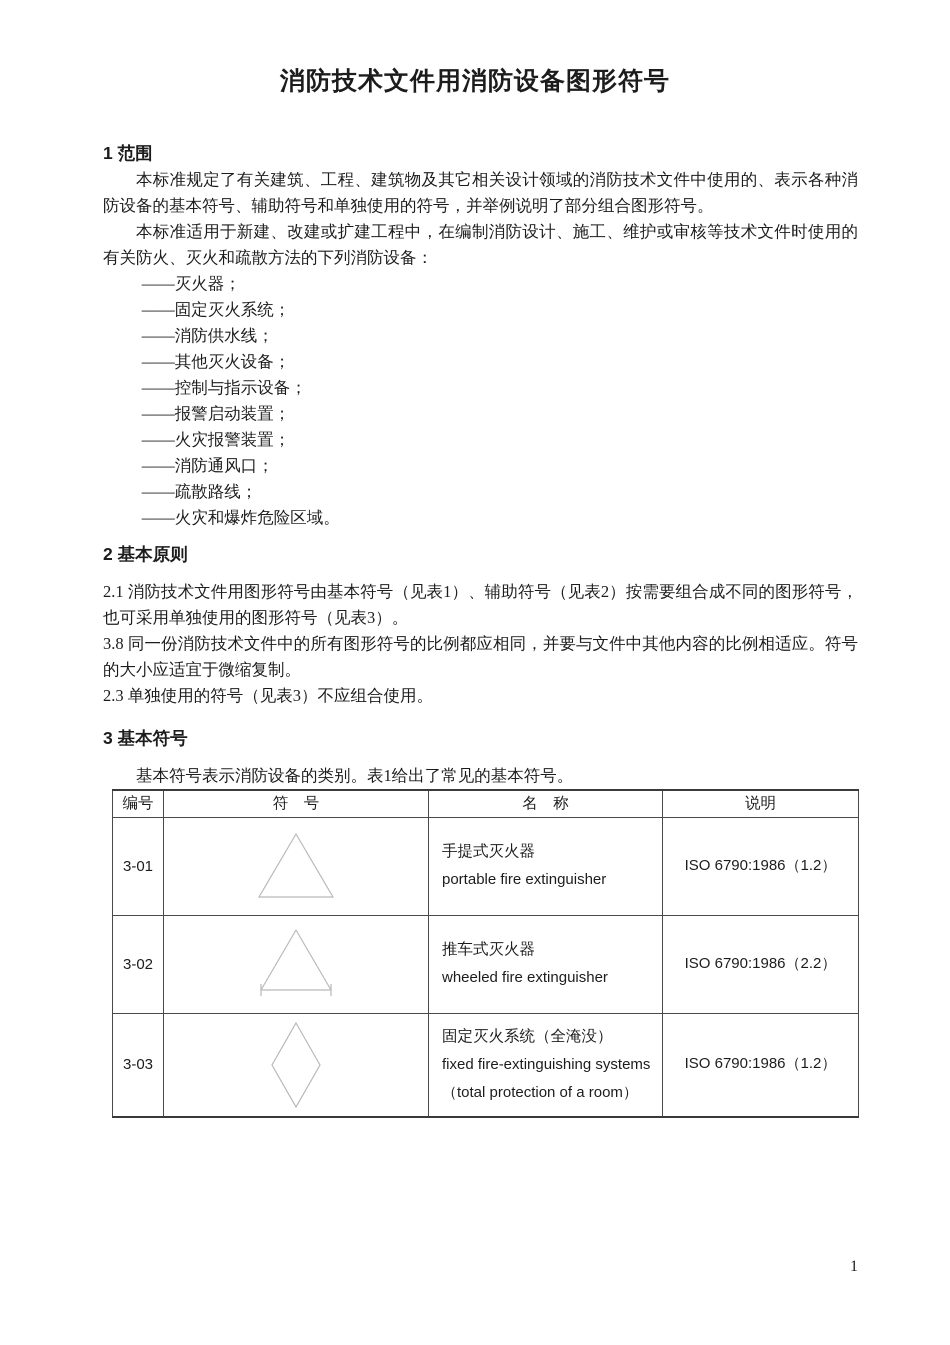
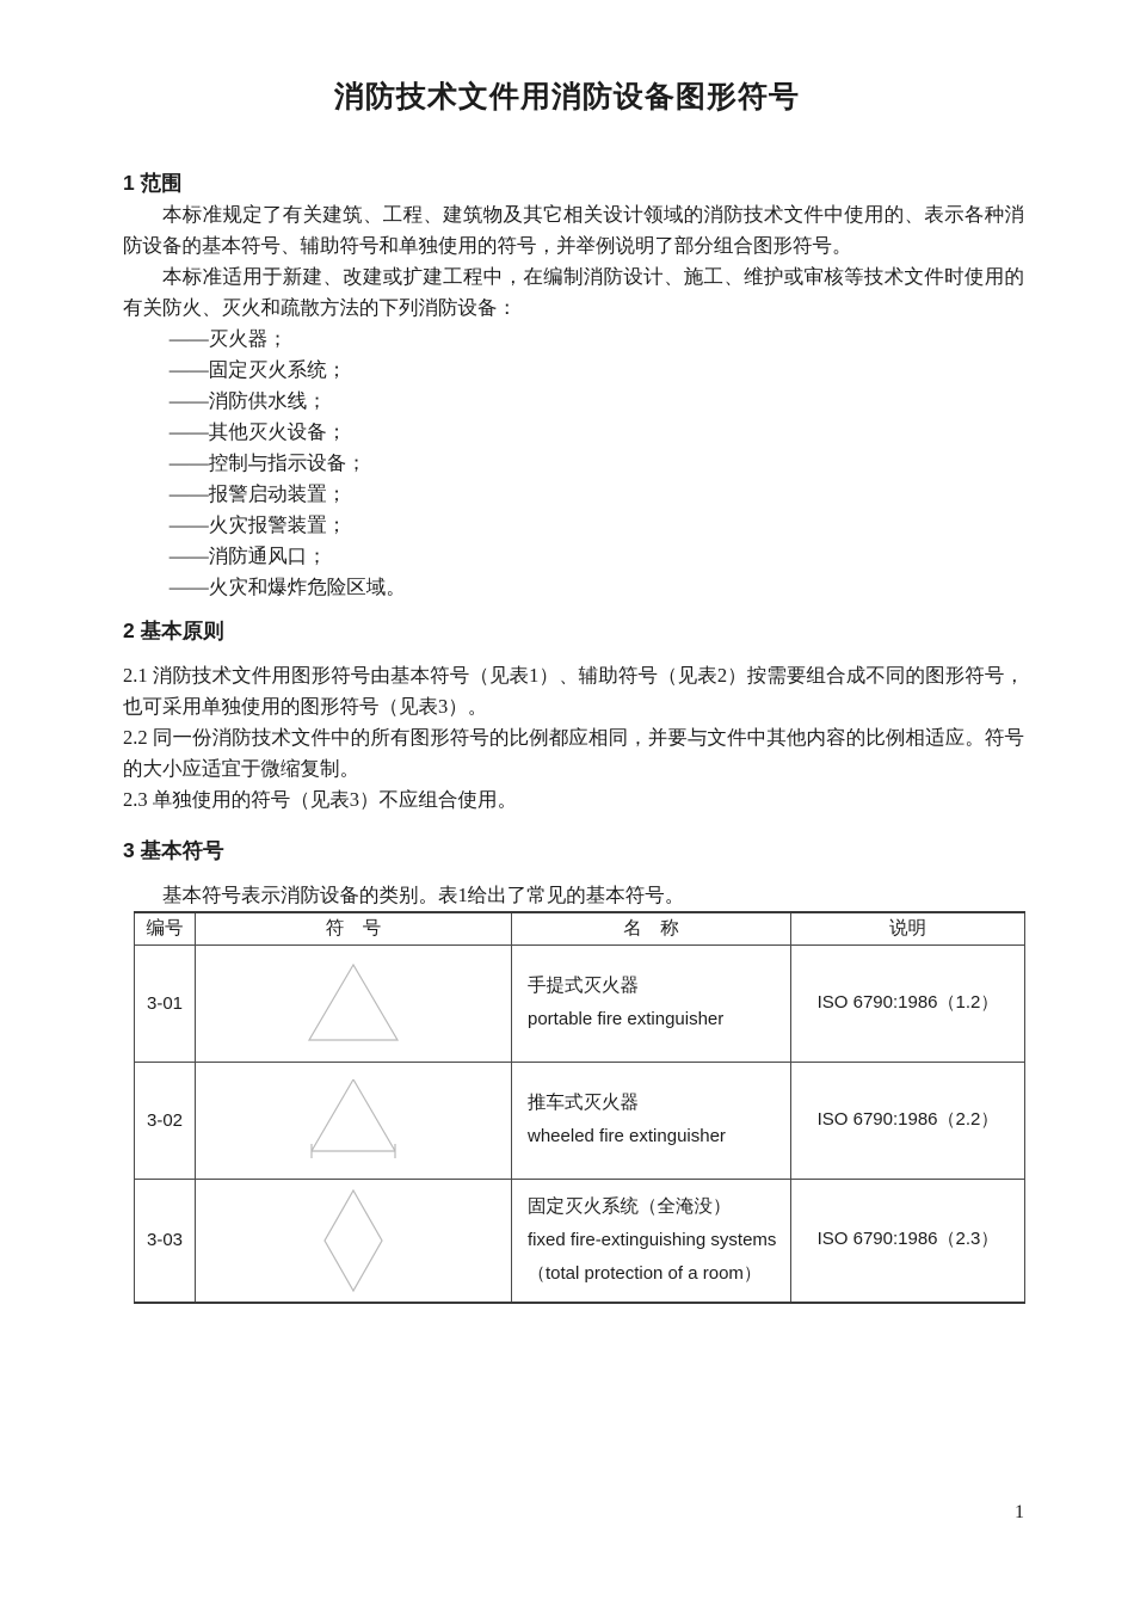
  消防技术文件用消防设备图形符号
  1 范围
  本标准规定了有关建筑、工程、建筑物及其它相关设计领域的消防技术文件中使用的、表示各种消防设备的基本符号、辅助符号和单独使用的符号，并举例说明了部分组合图形符号。
  本标准适用于新建、改建或扩建工程中，在编制消防设计、施工、维护或审核等技术文件时使用的有关防火、灭火和疏散方法的下列消防设备：
  ——灭火器；
  ——固定灭火系统；
  ——消防供水线；
  ——其他灭火设备；
  ——控制与指示设备；
  ——报警启动装置；
  ——火灾报警装置；
  ——消防通风口；
- ——疏散路线；
  ——火灾和爆炸危险区域。
  2 基本原则
  2.1 消防技术文件用图形符号由基本符号（见表1）、辅助符号（见表2）按需要组合成不同的图形符号，也可采用单独使用的图形符号（见表3）。
- 3.8 同一份消防技术文件中的所有图形符号的比例都应相同，并要与文件中其他内容的比例相适应。符号的大小应适宜于微缩复制。
+ 2.2 同一份消防技术文件中的所有图形符号的比例都应相同，并要与文件中其他内容的比例相适应。符号的大小应适宜于微缩复制。
  2.3 单独使用的符号（见表3）不应组合使用。
  3 基本符号
  基本符号表示消防设备的类别。表1给出了常见的基本符号。
  编号	符 号	名 称	说明
  3-01		手提式灭火器 portable fire extinguisher	ISO 6790:1986（1.2）
  3-02		推车式灭火器 wheeled fire extinguisher	ISO 6790:1986（2.2）
- 3-03		固定灭火系统（全淹没） fixed fire-extinguishing systems （total protection of a room）	ISO 6790:1986（1.2）
+ 3-03		固定灭火系统（全淹没） fixed fire-extinguishing systems （total protection of a room）	ISO 6790:1986（2.3）
  1
